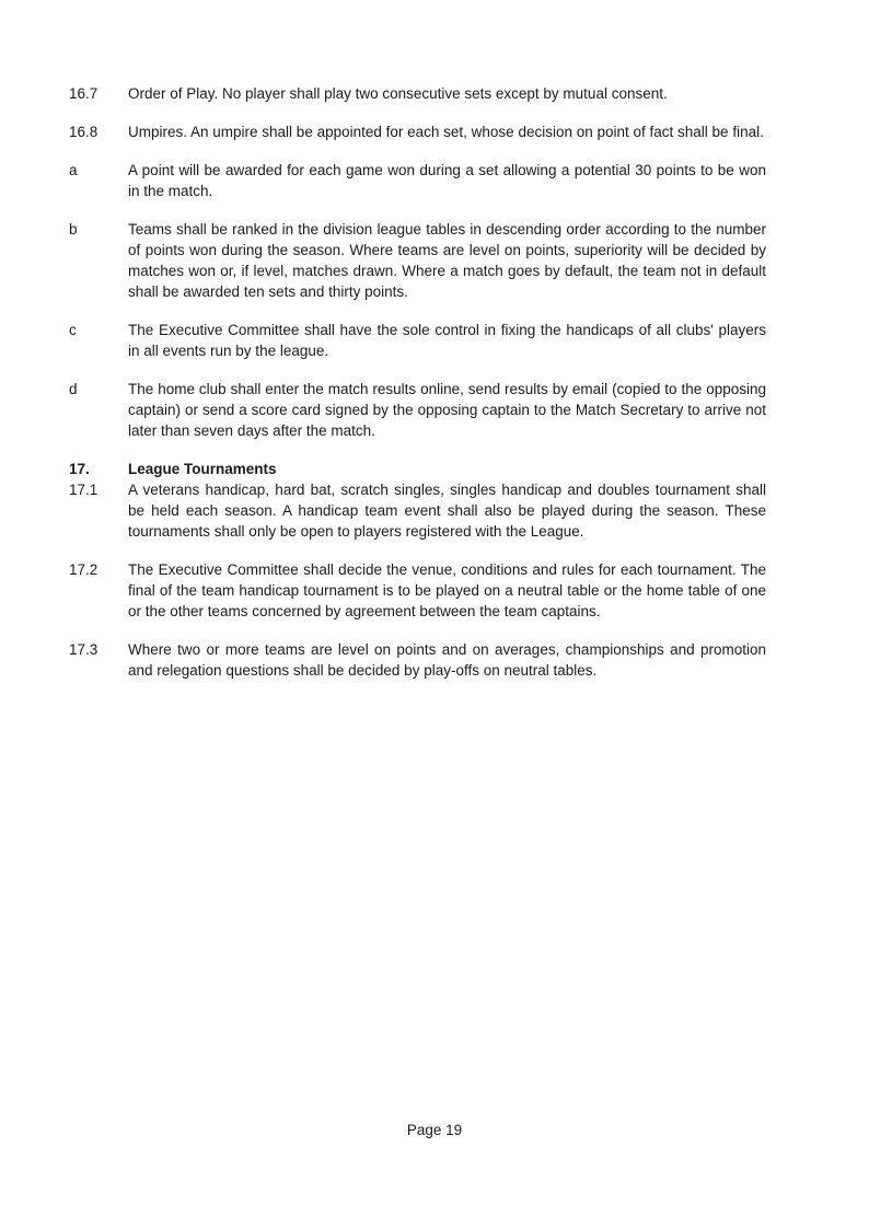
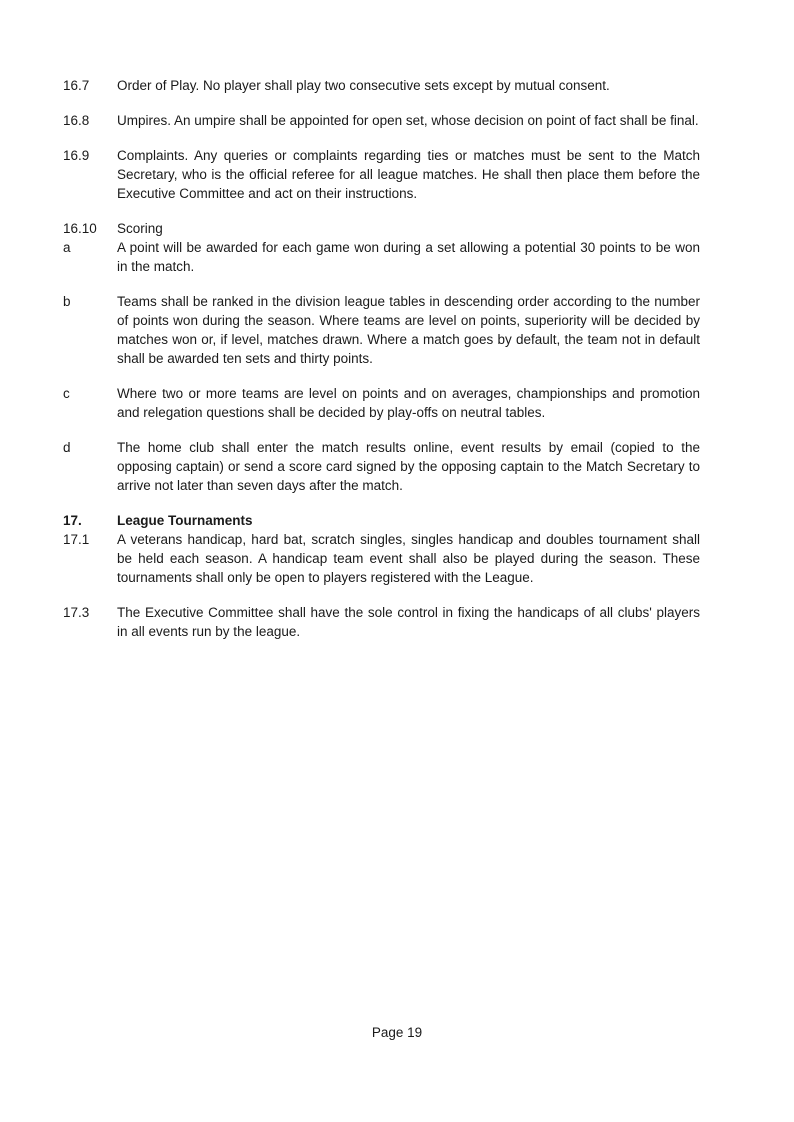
  16.7
  Order of Play. No player shall play two consecutive sets except by mutual consent.
  16.8
- Umpires. An umpire shall be appointed for each set, whose decision on point of fact shall be final.
+ Umpires. An umpire shall be appointed for open set, whose decision on point of fact shall be final.
+ 16.9
+ Complaints. Any queries or complaints regarding ties or matches must be sent to the Match Secretary, who is the official referee for all league matches. He shall then place them before the Executive Committee and act on their instructions.
+ 16.10
+ Scoring
  a
  A point will be awarded for each game won during a set allowing a potential 30 points to be won in the match.
  b
  Teams shall be ranked in the division league tables in descending order according to the number of points won during the season. Where teams are level on points, superiority will be decided by matches won or, if level, matches drawn. Where a match goes by default, the team not in default shall be awarded ten sets and thirty points.
  c
- The Executive Committee shall have the sole control in fixing the handicaps of all clubs' players in all events run by the league.
+ Where two or more teams are level on points and on averages, championships and promotion and relegation questions shall be decided by play-offs on neutral tables.
  d
- The home club shall enter the match results online, send results by email (copied to the opposing captain) or send a score card signed by the opposing captain to the Match Secretary to arrive not later than seven days after the match.
+ The home club shall enter the match results online, event results by email (copied to the opposing captain) or send a score card signed by the opposing captain to the Match Secretary to arrive not later than seven days after the match.
  17.
  League Tournaments
  17.1
  A veterans handicap, hard bat, scratch singles, singles handicap and doubles tournament shall be held each season. A handicap team event shall also be played during the season. These tournaments shall only be open to players registered with the League.
- 17.2
- The Executive Committee shall decide the venue, conditions and rules for each tournament. The final of the team handicap tournament is to be played on a neutral table or the home table of one or the other teams concerned by agreement between the team captains.
  17.3
- Where two or more teams are level on points and on averages, championships and promotion and relegation questions shall be decided by play-offs on neutral tables.
+ The Executive Committee shall have the sole control in fixing the handicaps of all clubs' players in all events run by the league.
  Page 19
